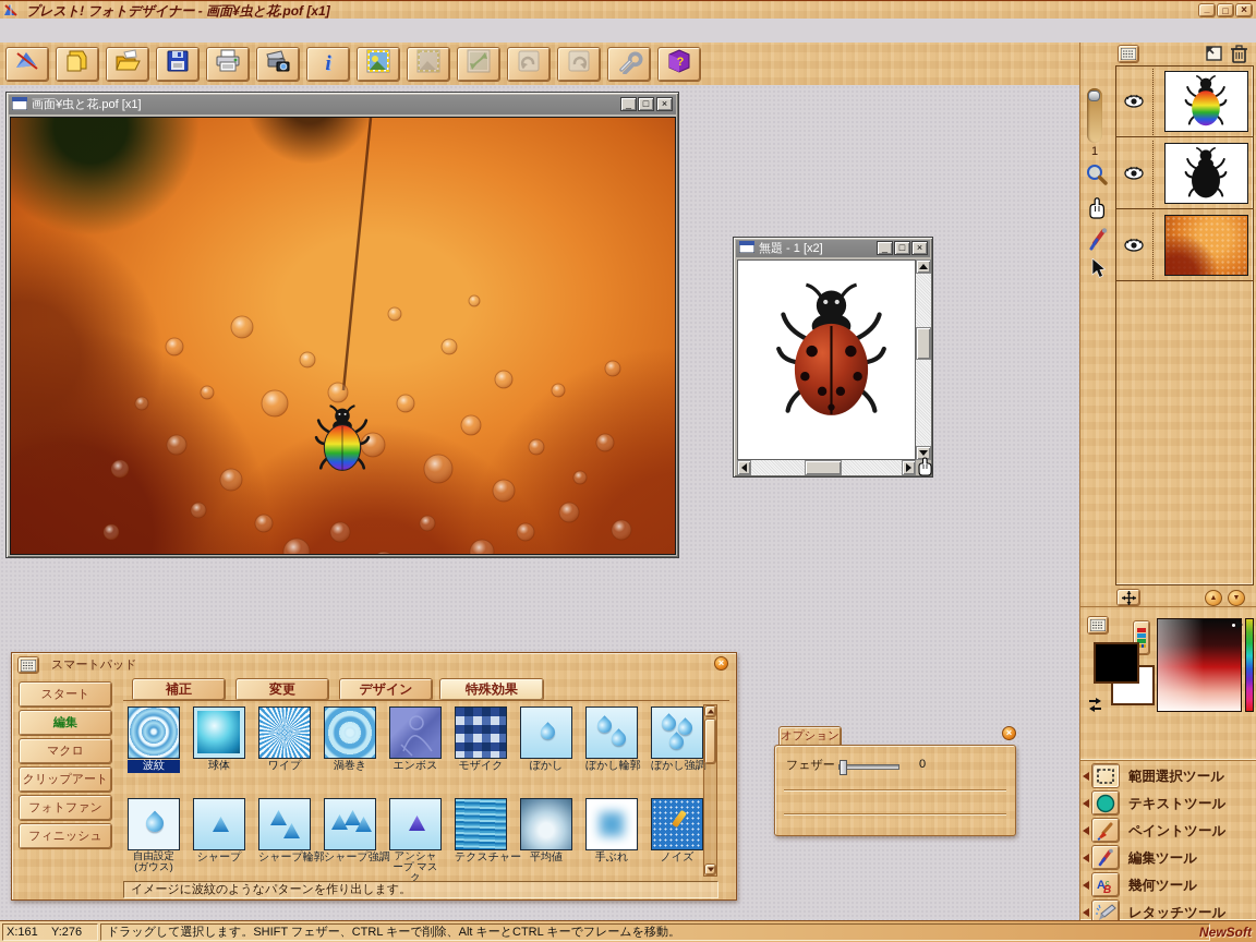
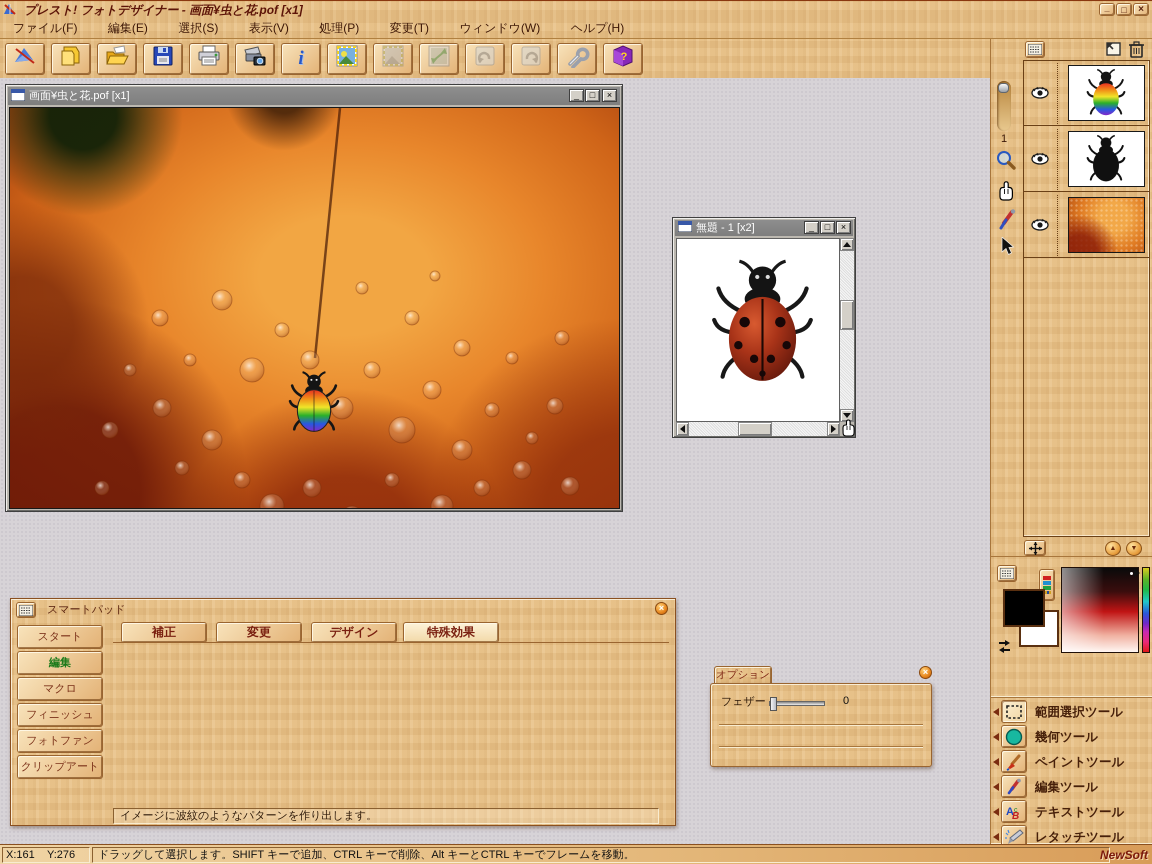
  プレスト! フォトデザイナー - 画面¥虫と花.pof [x1]
  _
  □
  ×
+ ファイル(F) 編集(E) 選択(S) 表示(V) 処理(P) 変更(T) ウィンドウ(W) ヘルプ(H)
  i
  ?
  画面¥虫と花.pof [x1]
  _
  □
  ×
  無題 - 1 [x2]
  _
  □
  ×
  1
  範囲選択ツール
- テキストツール
+ 幾何ツール
  ペイントツール
  編集ツール
  A
  B
- 幾何ツール
+ テキストツール
  レタッチツール
  スマートパッド
  ×
  スタート
  編集
  マクロ
- クリップアート
+ フィニッシュ
  フォトファン
- フィニッシュ
+ クリップアート
  補正
  変更
  デザイン
  特殊効果
- 波紋
- 球体
- ワイプ
- 渦巻き
- エンボス
- モザイク
- ぼかし
- ぼかし輪郭
- ぼかし強調
- 自由設定 (ガウス)
- シャープ
- シャープ輪郭
- シャープ強調
- アンシャープ マスク
- テクスチャー
- 平均値
- 手ぶれ
- ノイズ
  イメージに波紋のようなパターンを作り出します。
  オプション
  ×
  フェザー
  0
  X:161
  Y:276
- ドラッグして選択します。SHIFT フェザー、CTRL キーで削除、Alt キーとCTRL キーでフレームを移動。
+ ドラッグして選択します。SHIFT キーで追加、CTRL キーで削除、Alt キーとCTRL キーでフレームを移動。
  NewSoft
